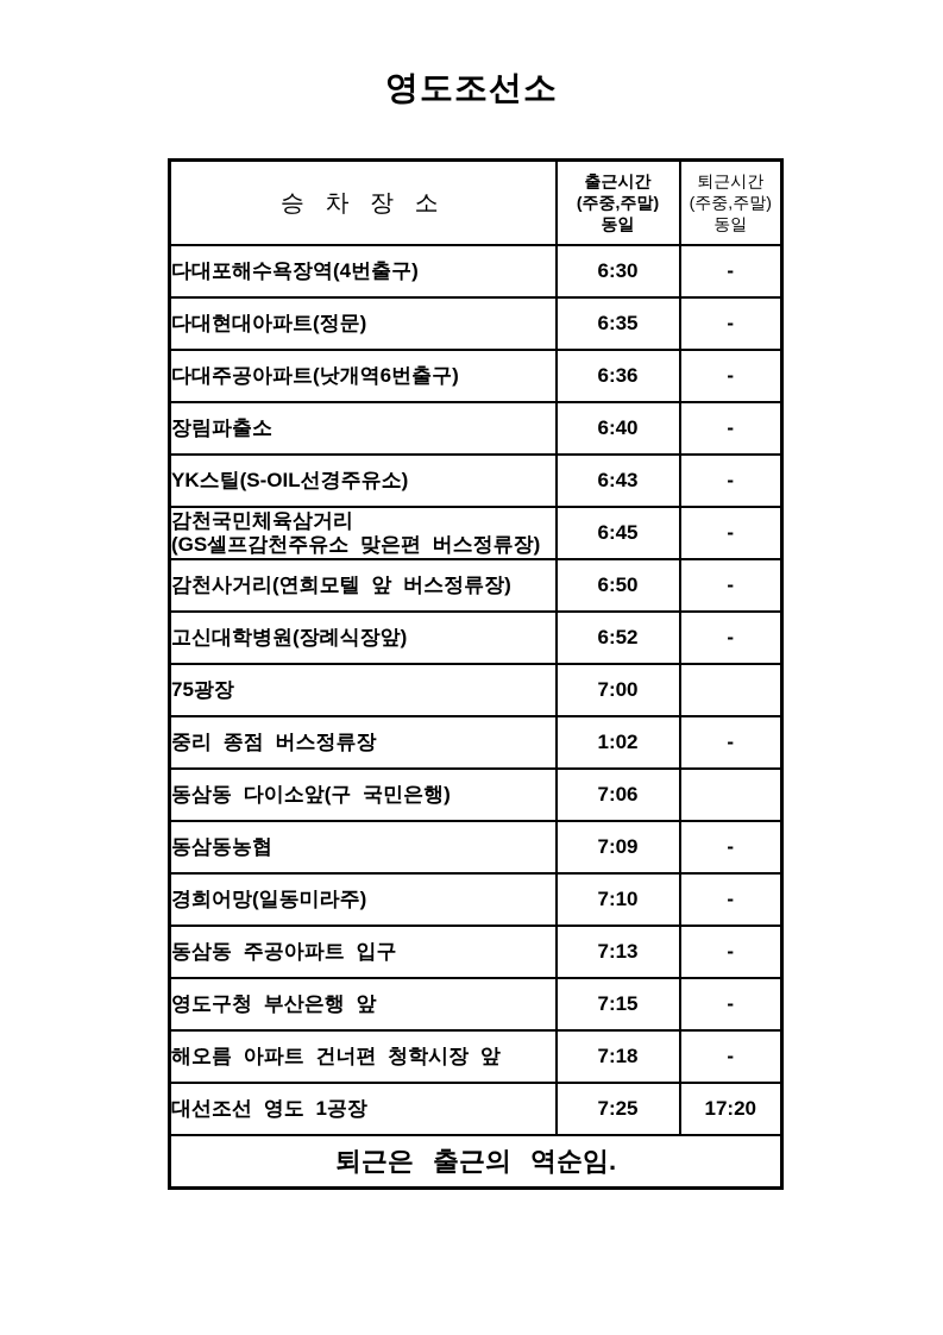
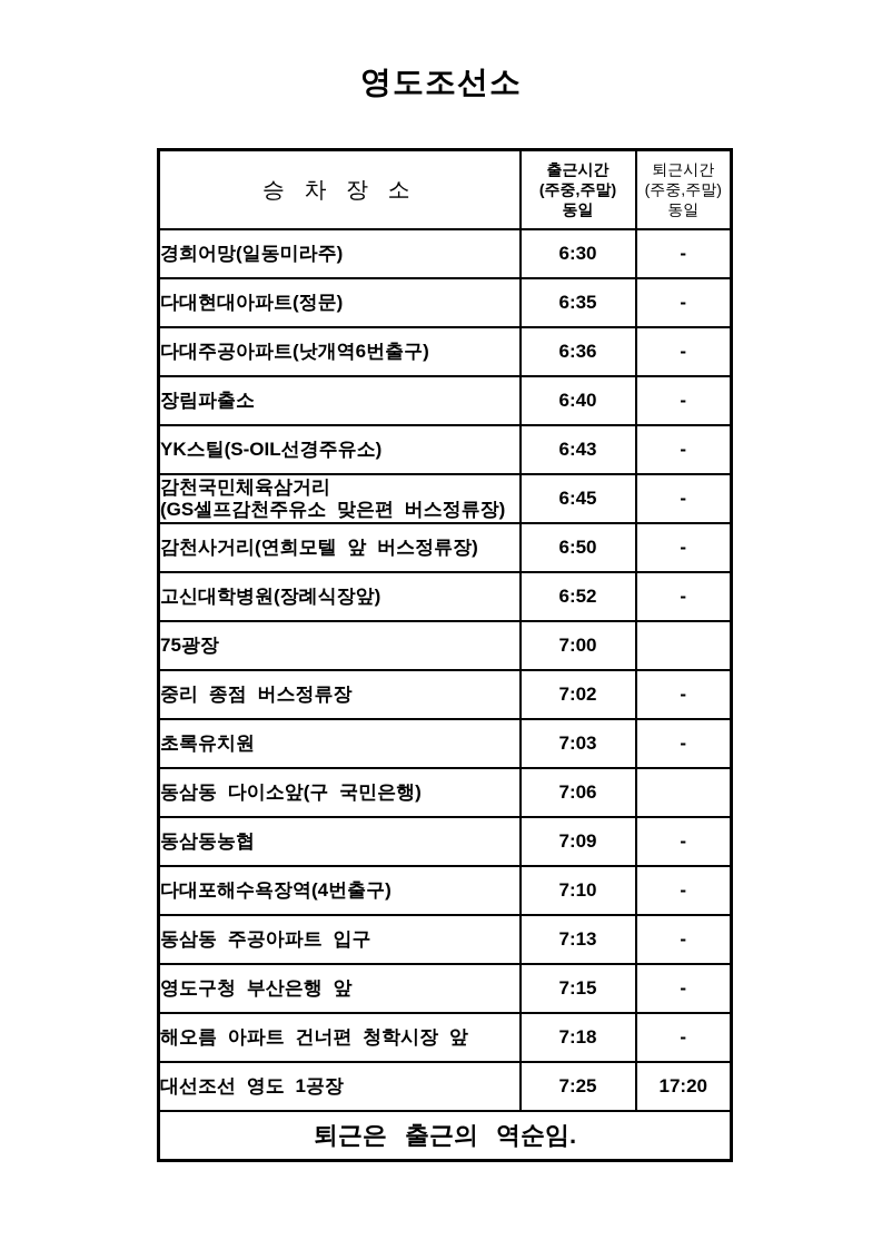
  영도조선소
  승 차 장 소	출근시간 (주중,주말) 동일	퇴근시간 (주중,주말) 동일
- 다대포해수욕장역(4번출구)	6:30	-
+ 경희어망(일동미라주)	6:30	-
  다대현대아파트(정문)	6:35	-
  다대주공아파트(낫개역6번출구)	6:36	-
  장림파출소	6:40	-
  YK스틸(S-OIL선경주유소)	6:43	-
  감천국민체육삼거리 (GS셀프감천주유소 맞은편 버스정류장)	6:45	-
  감천사거리(연희모텔 앞 버스정류장)	6:50	-
  고신대학병원(장례식장앞)	6:52	-
  75광장	7:00
- 중리 종점 버스정류장	1:02	-
+ 중리 종점 버스정류장	7:02	-
+ 초록유치원	7:03	-
  동삼동 다이소앞(구 국민은행)	7:06
  동삼동농협	7:09	-
- 경희어망(일동미라주)	7:10	-
+ 다대포해수욕장역(4번출구)	7:10	-
  동삼동 주공아파트 입구	7:13	-
  영도구청 부산은행 앞	7:15	-
  해오름 아파트 건너편 청학시장 앞	7:18	-
  대선조선 영도 1공장	7:25	17:20
  퇴근은 출근의 역순임.
